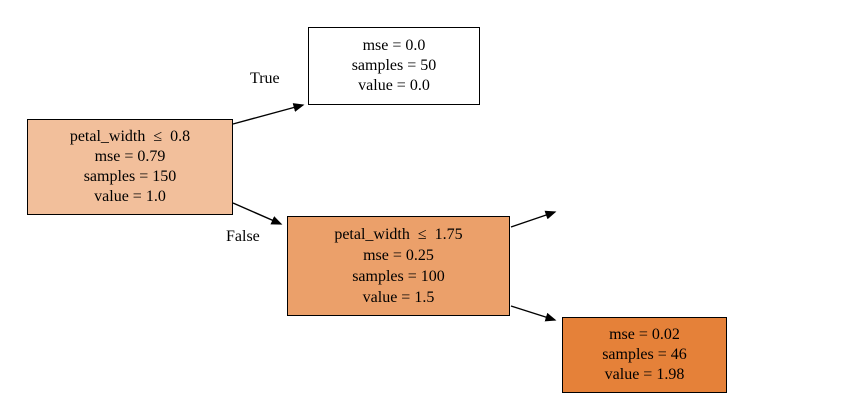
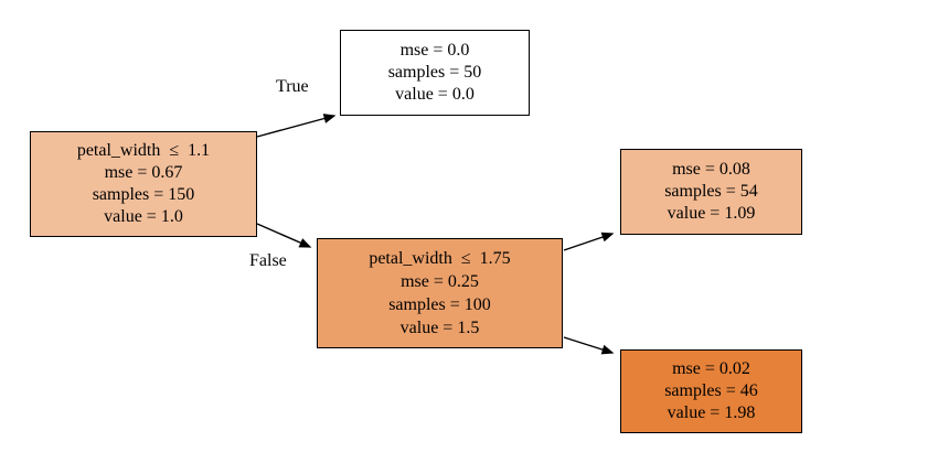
  True
  False
- petal_width ≤ 0.8
+ petal_width ≤ 1.1
- mse = 0.79
+ mse = 0.67
  samples = 150
  value = 1.0
  mse = 0.0
  samples = 50
  value = 0.0
  petal_width ≤ 1.75
  mse = 0.25
  samples = 100
  value = 1.5
+ mse = 0.08
+ samples = 54
+ value = 1.09
  mse = 0.02
  samples = 46
  value = 1.98
